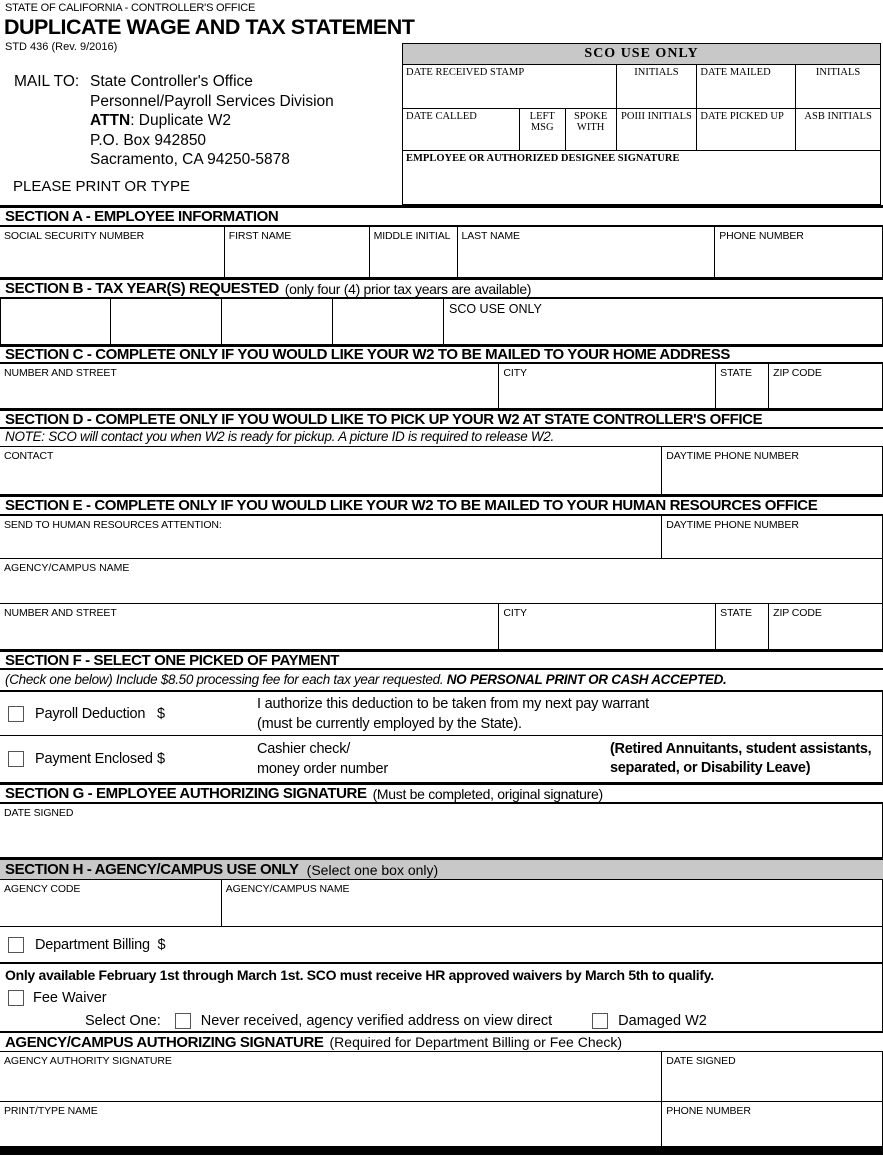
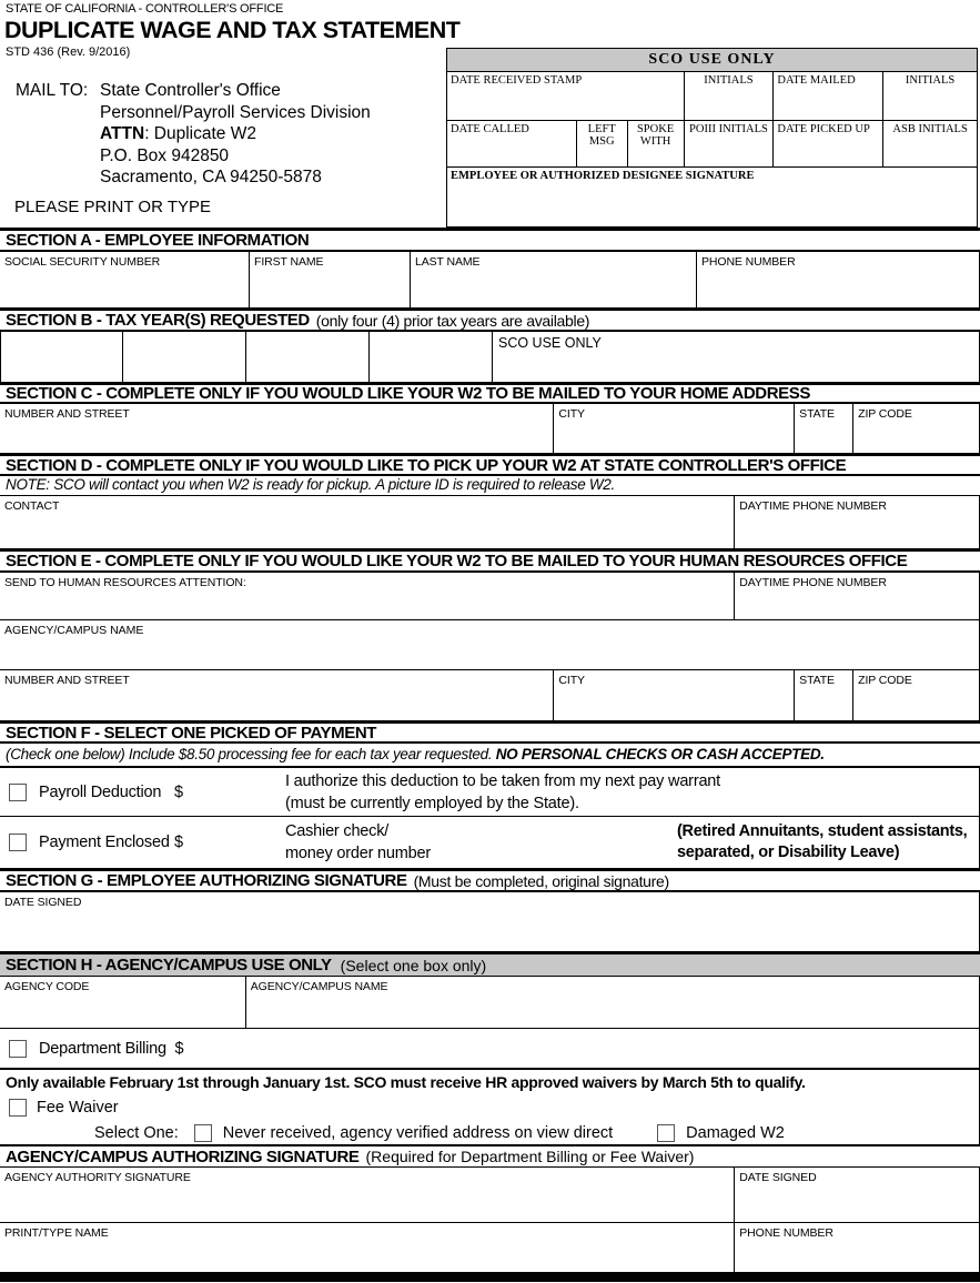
  STATE OF CALIFORNIA - CONTROLLER'S OFFICE
  DUPLICATE WAGE AND TAX STATEMENT
  STD 436 (Rev. 9/2016)
  MAIL TO:
  State Controller's Office
  Personnel/Payroll Services Division
  ATTN: Duplicate W2
  P.O. Box 942850
  Sacramento, CA 94250-5878
  PLEASE PRINT OR TYPE
  SCO USE ONLY
  DATE RECEIVED STAMP
  INITIALS
  DATE MAILED
  INITIALS
  DATE CALLED
  LEFT MSG
  SPOKE WITH
  POIII INITIALS
  DATE PICKED UP
  ASB INITIALS
  EMPLOYEE OR AUTHORIZED DESIGNEE SIGNATURE
  SECTION A - EMPLOYEE INFORMATION
  SOCIAL SECURITY NUMBER
  FIRST NAME
- MIDDLE INITIAL
  LAST NAME
  PHONE NUMBER
  SECTION B - TAX YEAR(S) REQUESTED
  (only four (4) prior tax years are available)
  SCO USE ONLY
  SECTION C - COMPLETE ONLY IF YOU WOULD LIKE YOUR W2 TO BE MAILED TO YOUR HOME ADDRESS
  NUMBER AND STREET
  CITY
  STATE
  ZIP CODE
  SECTION D - COMPLETE ONLY IF YOU WOULD LIKE TO PICK UP YOUR W2 AT STATE CONTROLLER'S OFFICE
  NOTE: SCO will contact you when W2 is ready for pickup. A picture ID is required to release W2.
  CONTACT
  DAYTIME PHONE NUMBER
  SECTION E - COMPLETE ONLY IF YOU WOULD LIKE YOUR W2 TO BE MAILED TO YOUR HUMAN RESOURCES OFFICE
  SEND TO HUMAN RESOURCES ATTENTION:
  DAYTIME PHONE NUMBER
  AGENCY/CAMPUS NAME
  NUMBER AND STREET
  CITY
  STATE
  ZIP CODE
  SECTION F - SELECT ONE PICKED OF PAYMENT
- (Check one below) Include $8.50 processing fee for each tax year requested. NO PERSONAL PRINT OR CASH ACCEPTED.
+ (Check one below) Include $8.50 processing fee for each tax year requested. NO PERSONAL CHECKS OR CASH ACCEPTED.
  Payroll Deduction
  $
  I authorize this deduction to be taken from my next pay warrant
  (must be currently employed by the State).
  Payment Enclosed
  $
  Cashier check/
  money order number
  (Retired Annuitants, student assistants,
  separated, or Disability Leave)
  SECTION G - EMPLOYEE AUTHORIZING SIGNATURE
  (Must be completed, original signature)
  DATE SIGNED
  SECTION H - AGENCY/CAMPUS USE ONLY
  (Select one box only)
  AGENCY CODE
  AGENCY/CAMPUS NAME
  Department Billing $
- Only available February 1st through March 1st. SCO must receive HR approved waivers by March 5th to qualify.
+ Only available February 1st through January 1st. SCO must receive HR approved waivers by March 5th to qualify.
  Fee Waiver
  Select One:
  Never received, agency verified address on view direct
  Damaged W2
  AGENCY/CAMPUS AUTHORIZING SIGNATURE
- (Required for Department Billing or Fee Check)
+ (Required for Department Billing or Fee Waiver)
  AGENCY AUTHORITY SIGNATURE
  DATE SIGNED
  PRINT/TYPE NAME
  PHONE NUMBER
